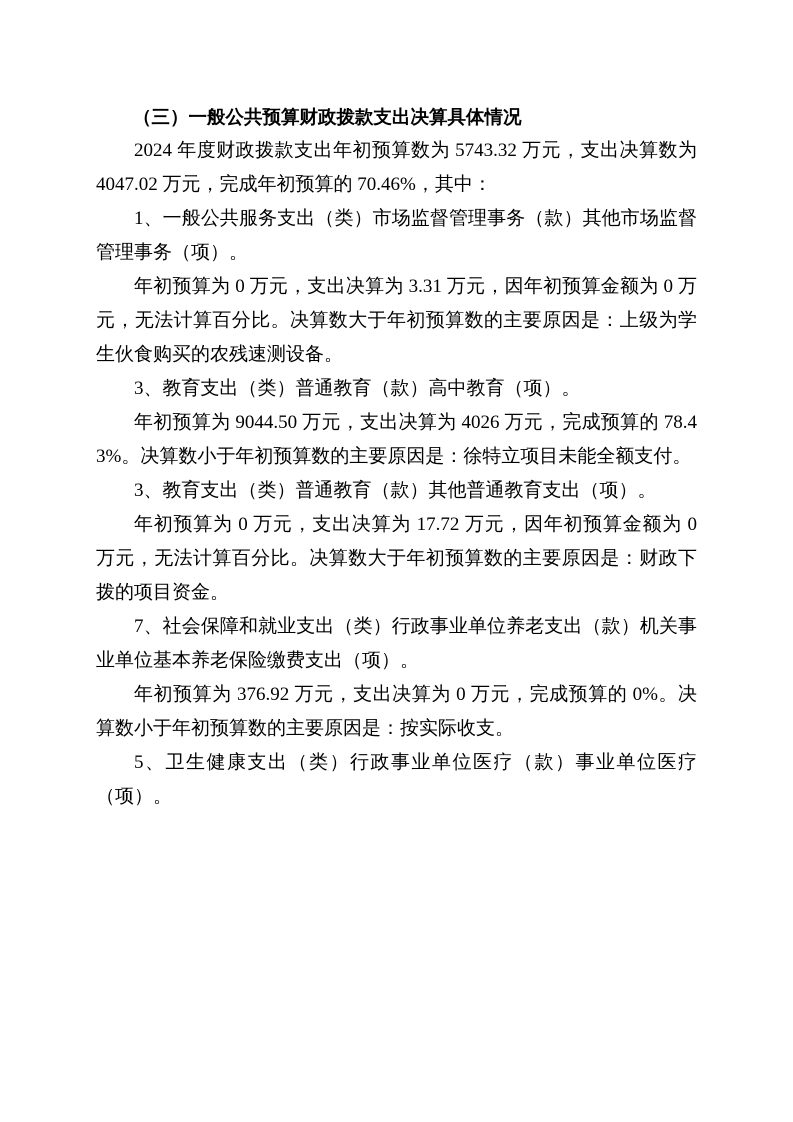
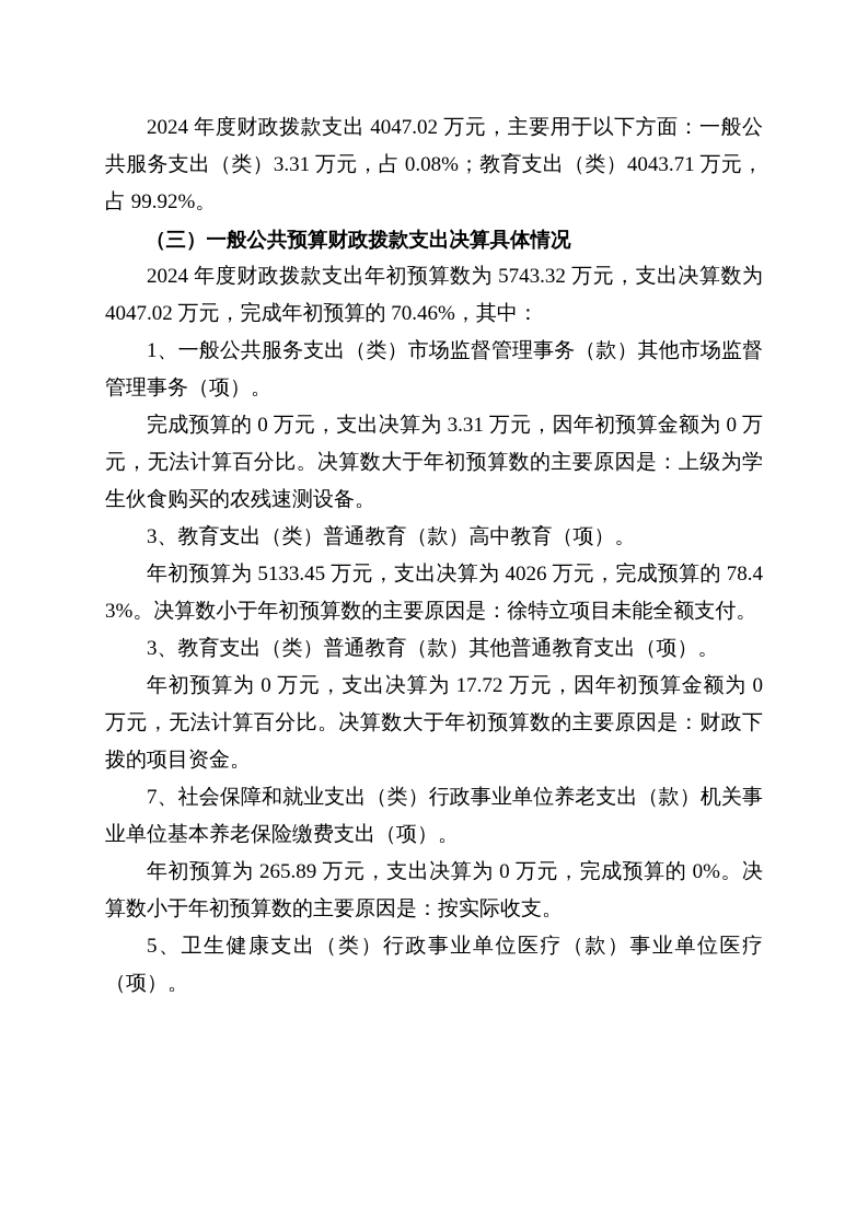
+ 2024 年度财政拨款支出 4047.02 万元，主要用于以下方面：一般公共服务支出（类）3.31 万元，占 0.08%；教育支出（类）4043.71 万元，占 99.92%。
  （三）一般公共预算财政拨款支出决算具体情况
  2024 年度财政拨款支出年初预算数为 5743.32 万元，支出决算数为 4047.02 万元，完成年初预算的 70.46%，其中：
  1、一般公共服务支出（类）市场监督管理事务（款）其他市场监督管理事务（项）。
- 年初预算为 0 万元，支出决算为 3.31 万元，因年初预算金额为 0 万元，无法计算百分比。决算数大于年初预算数的主要原因是：上级为学生伙食购买的农残速测设备。
+ 完成预算的 0 万元，支出决算为 3.31 万元，因年初预算金额为 0 万元，无法计算百分比。决算数大于年初预算数的主要原因是：上级为学生伙食购买的农残速测设备。
  3、教育支出（类）普通教育（款）高中教育（项）。
- 年初预算为 9044.50 万元，支出决算为 4026 万元，完成预算的 78.43%。决算数小于年初预算数的主要原因是：徐特立项目未能全额支付。
+ 年初预算为 5133.45 万元，支出决算为 4026 万元，完成预算的 78.43%。决算数小于年初预算数的主要原因是：徐特立项目未能全额支付。
  3、教育支出（类）普通教育（款）其他普通教育支出（项）。
  年初预算为 0 万元，支出决算为 17.72 万元，因年初预算金额为 0 万元，无法计算百分比。决算数大于年初预算数的主要原因是：财政下拨的项目资金。
  7、社会保障和就业支出（类）行政事业单位养老支出（款）机关事业单位基本养老保险缴费支出（项）。
- 年初预算为 376.92 万元，支出决算为 0 万元，完成预算的 0%。决算数小于年初预算数的主要原因是：按实际收支。
+ 年初预算为 265.89 万元，支出决算为 0 万元，完成预算的 0%。决算数小于年初预算数的主要原因是：按实际收支。
  5、卫生健康支出（类）行政事业单位医疗（款）事业单位医疗（项）。
